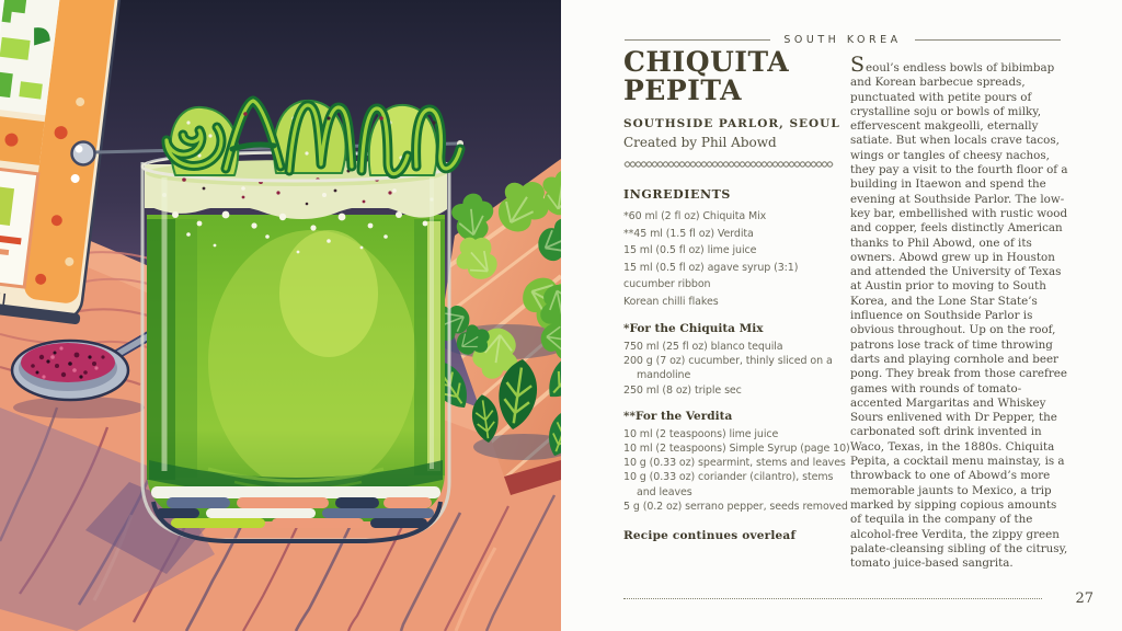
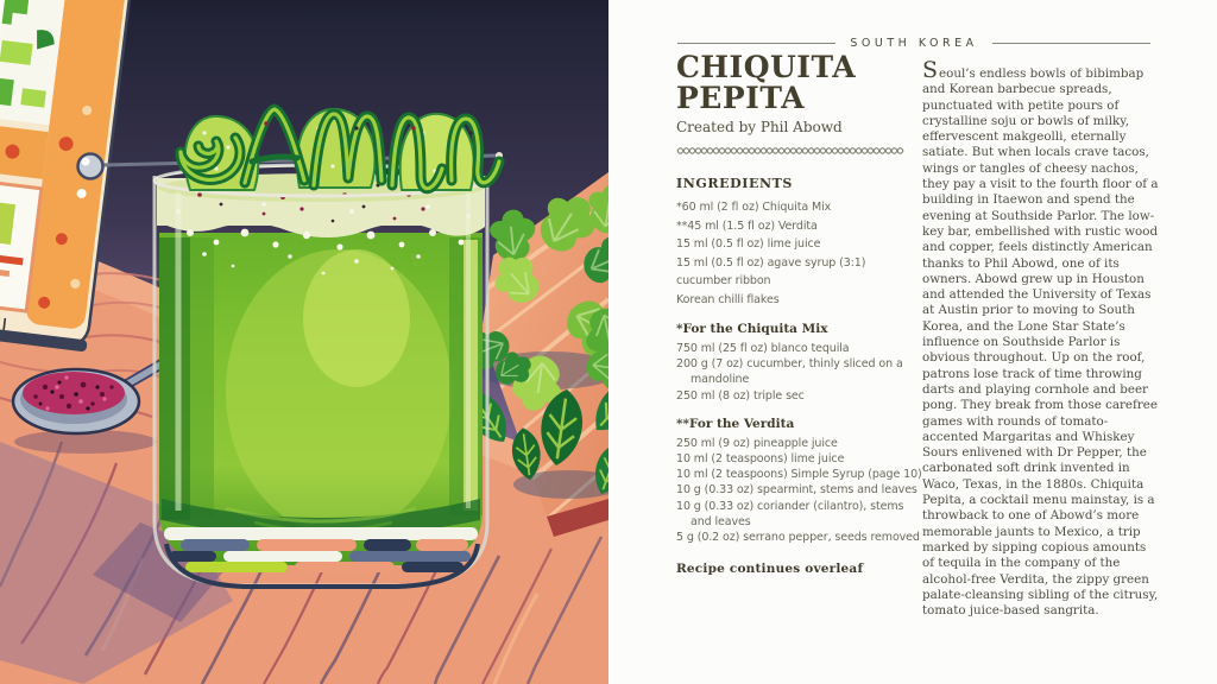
  SOUTH KOREA
  CHIQUITA PEPITA
- SOUTHSIDE PARLOR, SEOUL
  Created by Phil Abowd
  INGREDIENTS
  *60 ml (2 fl oz) Chiquita Mix
  **45 ml (1.5 fl oz) Verdita
  15 ml (0.5 fl oz) lime juice
  15 ml (0.5 fl oz) agave syrup (3:1)
  cucumber ribbon
  Korean chilli flakes
  *For the Chiquita Mix
  750 ml (25 fl oz) blanco tequila
  200 g (7 oz) cucumber, thinly sliced on a mandoline
  250 ml (8 oz) triple sec
  **For the Verdita
+ 250 ml (9 oz) pineapple juice
  10 ml (2 teaspoons) lime juice
  10 ml (2 teaspoons) Simple Syrup (page 10)
  10 g (0.33 oz) spearmint, stems and leaves
  10 g (0.33 oz) coriander (cilantro), stems and leaves
  5 g (0.2 oz) serrano pepper, seeds removed
  Recipe continues overleaf
  Seoul’s endless bowls of bibimbap and Korean barbecue spreads, punctuated with petite pours of crystalline soju or bowls of milky, effervescent makgeolli, eternally satiate. But when locals crave tacos, wings or tangles of cheesy nachos, they pay a visit to the fourth floor of a building in Itaewon and spend the evening at Southside Parlor. The low-key bar, embellished with rustic wood and copper, feels distinctly American thanks to Phil Abowd, one of its owners. Abowd grew up in Houston and attended the University of Texas at Austin prior to moving to South Korea, and the Lone Star State’s influence on Southside Parlor is obvious throughout. Up on the roof, patrons lose track of time throwing darts and playing cornhole and beer pong. They break from those carefree games with rounds of tomato-accented Margaritas and Whiskey Sours enlivened with Dr Pepper, the carbonated soft drink invented in Waco, Texas, in the 1880s. Chiquita Pepita, a cocktail menu mainstay, is a throwback to one of Abowd’s more memorable jaunts to Mexico, a trip marked by sipping copious amounts of tequila in the company of the alcohol-free Verdita, the zippy green palate-cleansing sibling of the citrusy, tomato juice-based sangrita.
- 27
